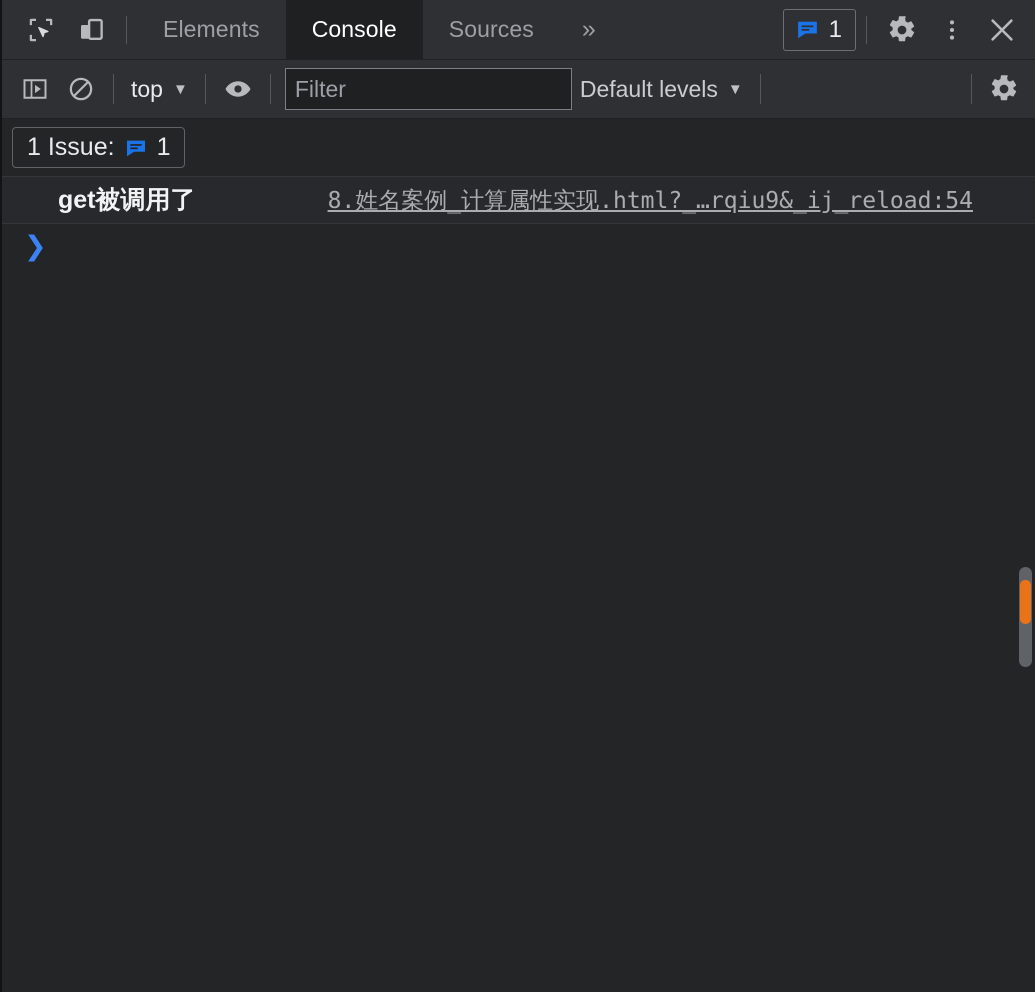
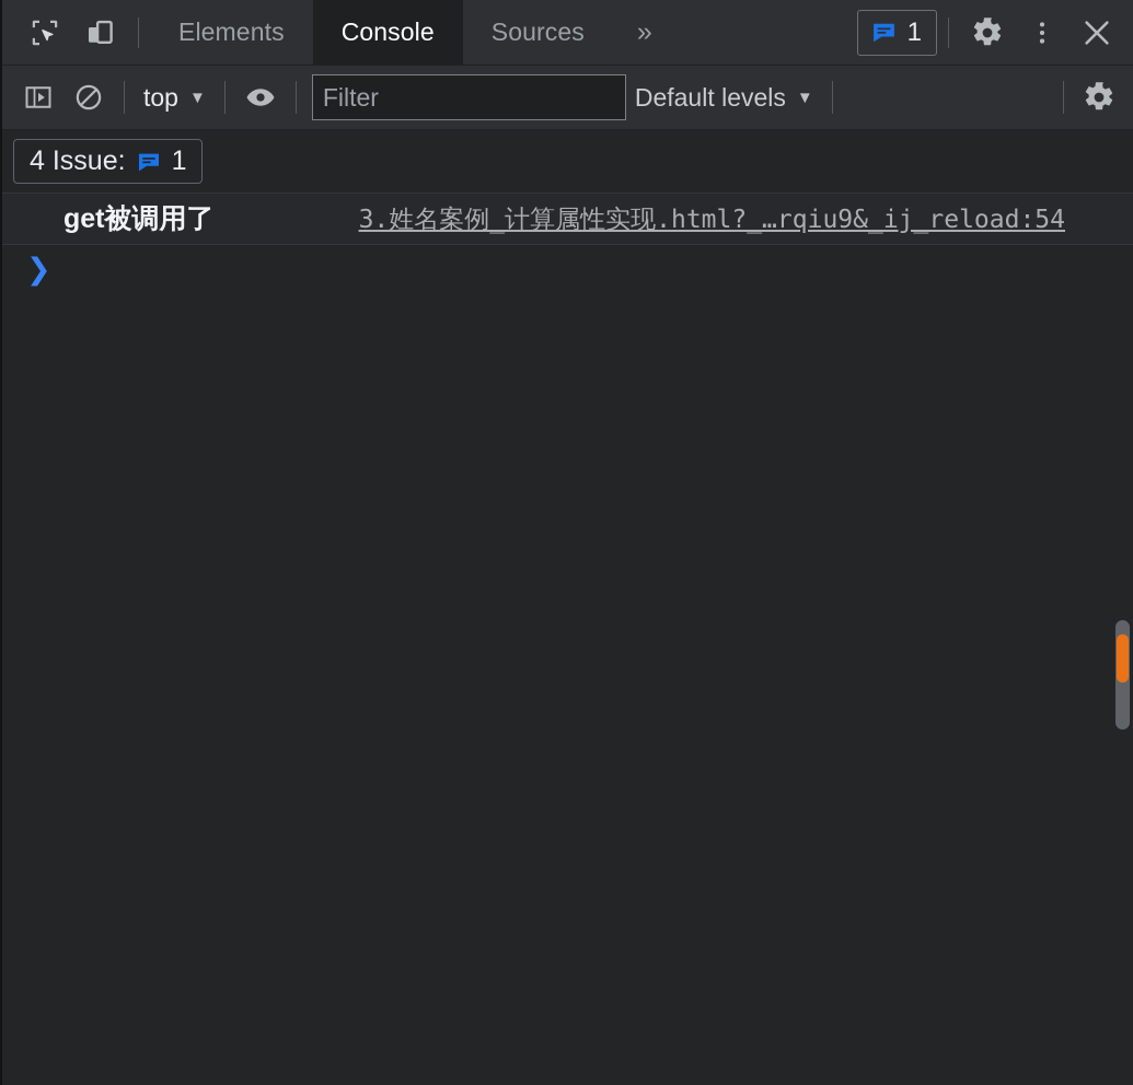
  Elements
  Console
  Sources
  »
  1
  top
  ▼
  Filter
  Default levels
  ▼
- 1 Issue:
+ 4 Issue:
  1
  get被调用了
- 8.姓名案例_计算属性实现.html?_…rqiu9&_ij_reload:54
+ 3.姓名案例_计算属性实现.html?_…rqiu9&_ij_reload:54
  ❯
